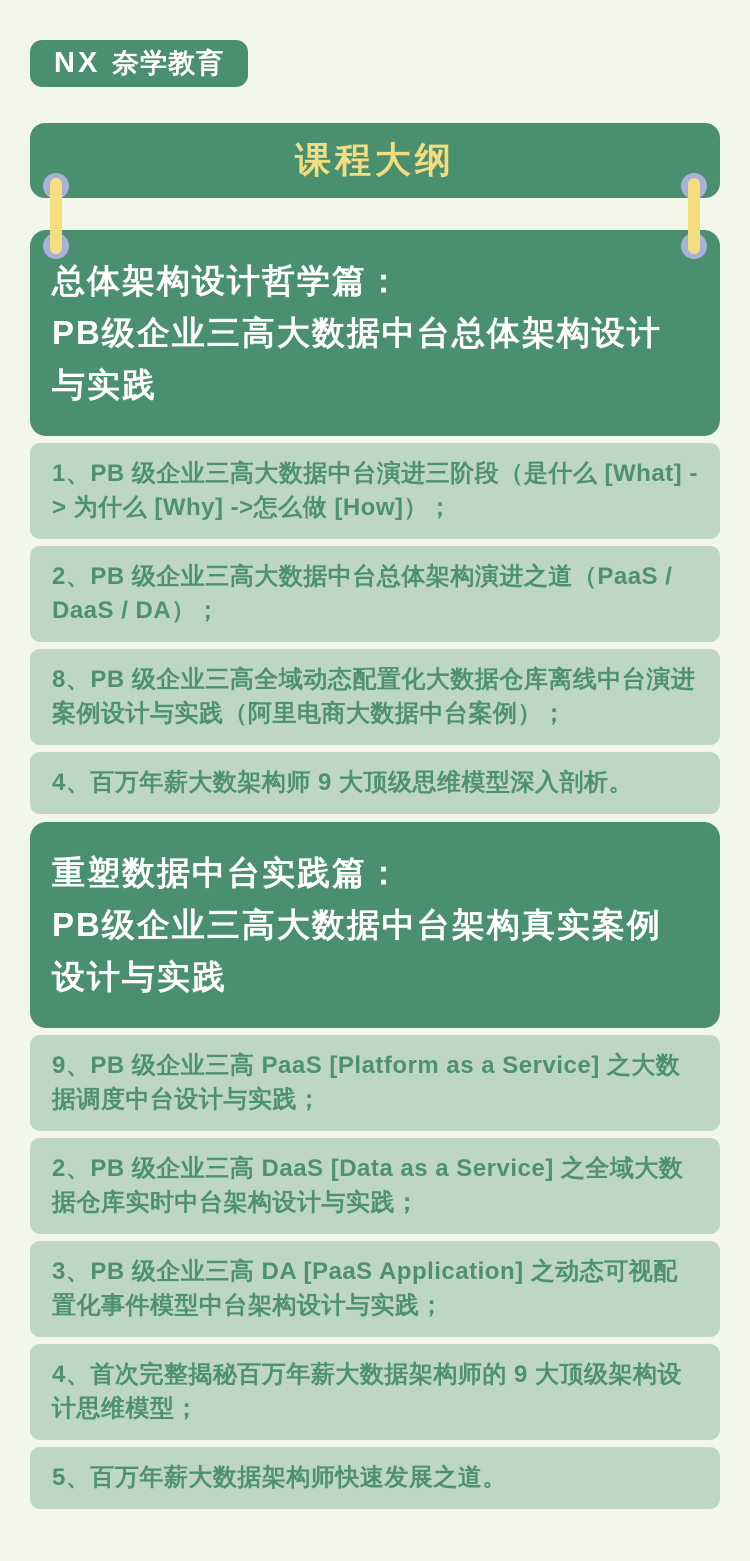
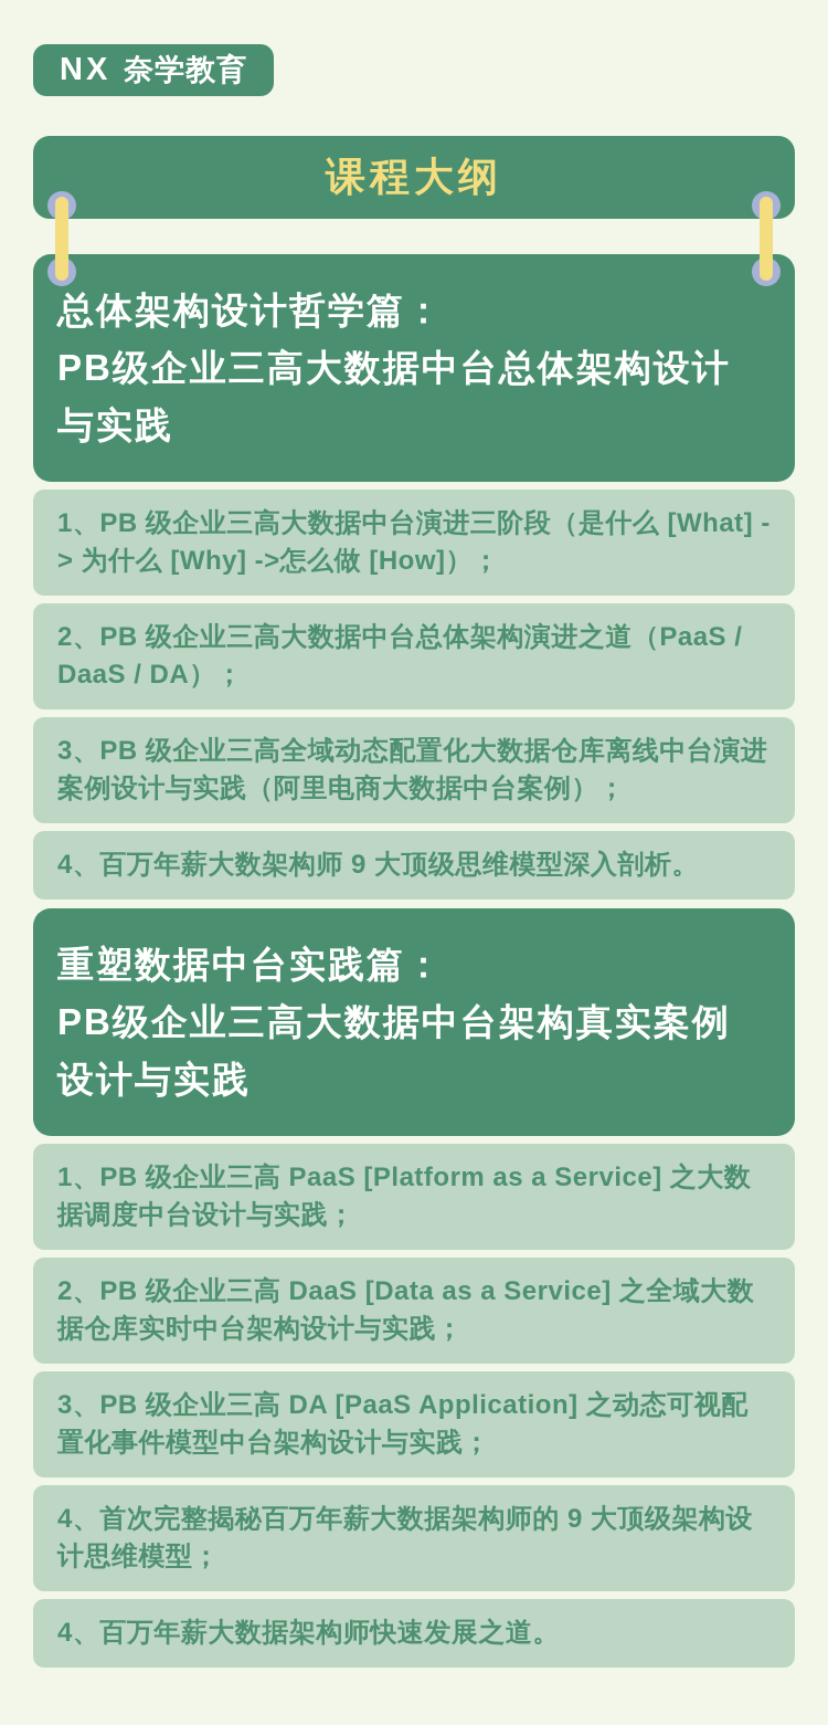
  NX
  奈学教育
  课程大纲
  总体架构设计哲学篇：
  PB级企业三高大数据中台总体架构设计
  与实践
  1、PB 级企业三高大数据中台演进三阶段（是什么 [What] -> 为什么 [Why] ->怎么做 [How]）；
  2、PB 级企业三高大数据中台总体架构演进之道（PaaS / DaaS / DA）；
- 8、PB 级企业三高全域动态配置化大数据仓库离线中台演进案例设计与实践（阿里电商大数据中台案例）；
+ 3、PB 级企业三高全域动态配置化大数据仓库离线中台演进案例设计与实践（阿里电商大数据中台案例）；
  4、百万年薪大数架构师 9 大顶级思维模型深入剖析。
  重塑数据中台实践篇：
  PB级企业三高大数据中台架构真实案例
  设计与实践
- 9、PB 级企业三高 PaaS [Platform as a Service] 之大数据调度中台设计与实践；
+ 1、PB 级企业三高 PaaS [Platform as a Service] 之大数据调度中台设计与实践；
  2、PB 级企业三高 DaaS [Data as a Service] 之全域大数据仓库实时中台架构设计与实践；
  3、PB 级企业三高 DA [PaaS Application] 之动态可视配置化事件模型中台架构设计与实践；
  4、首次完整揭秘百万年薪大数据架构师的 9 大顶级架构设计思维模型；
- 5、百万年薪大数据架构师快速发展之道。
+ 4、百万年薪大数据架构师快速发展之道。
